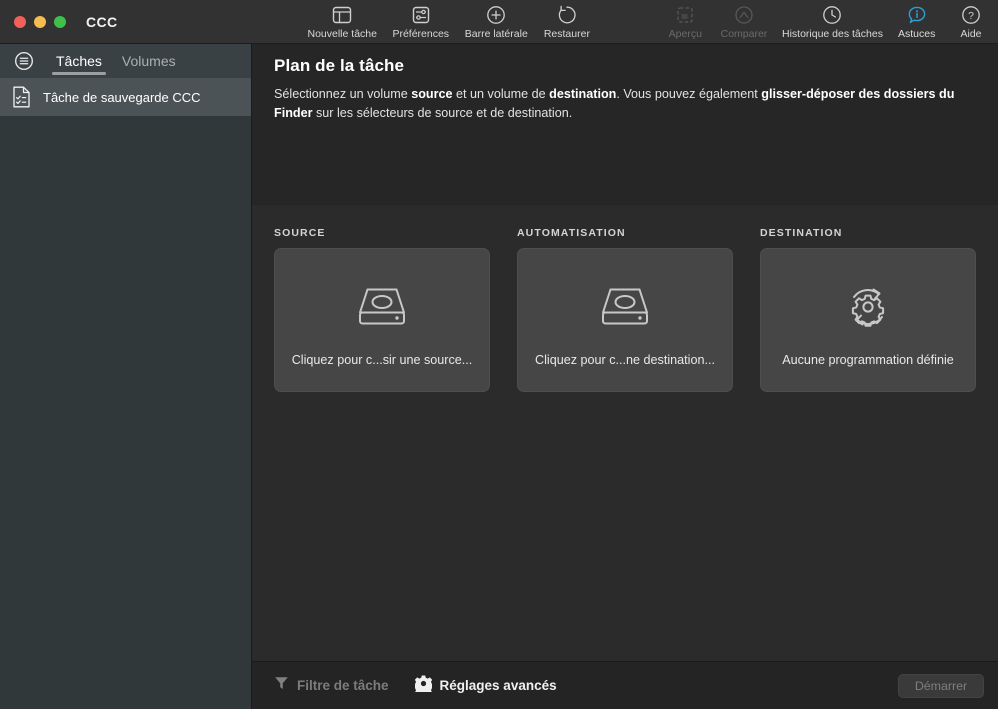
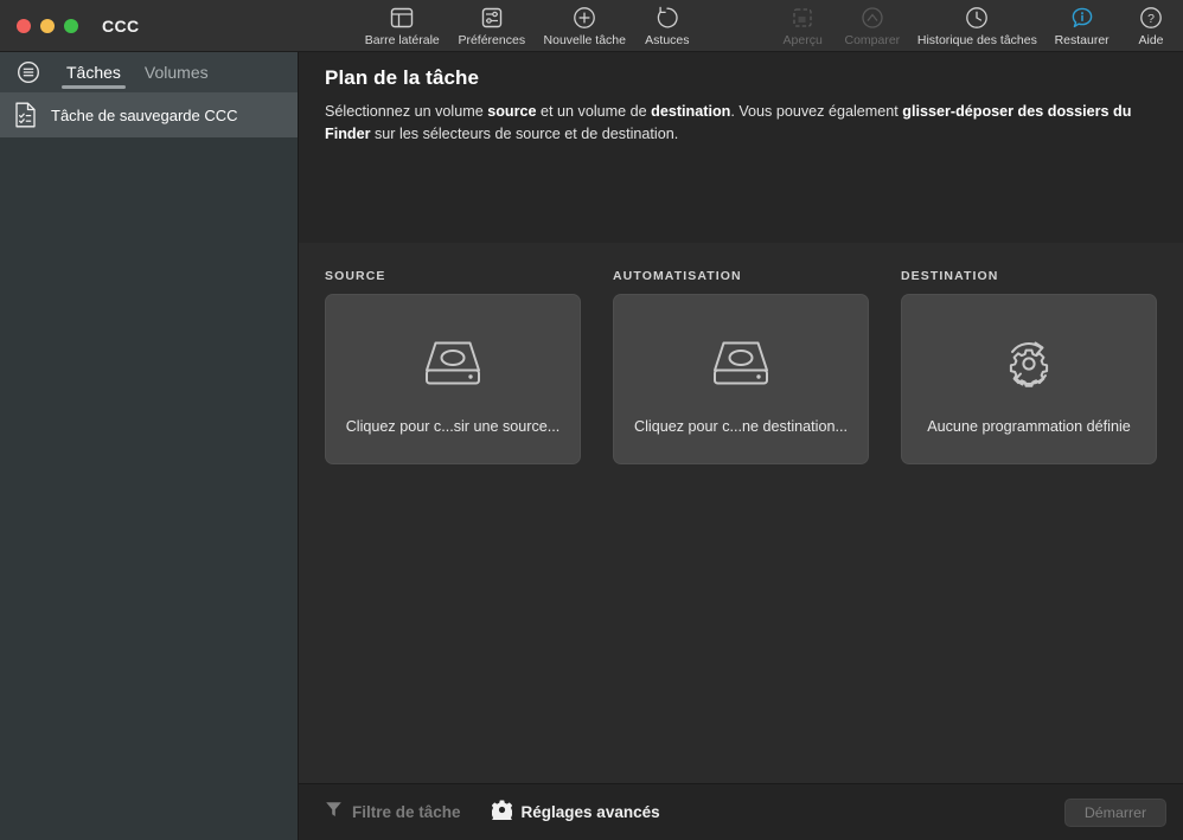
  CCC
- Nouvelle tâche
+ Barre latérale
  Préférences
- Barre latérale
+ Nouvelle tâche
- Restaurer
+ Astuces
  Aperçu
  Comparer
  Historique des tâches
- Astuces
+ Restaurer
  ?
  Aide
  Tâches
  Volumes
  Tâche de sauvegarde CCC
  Plan de la tâche
  Sélectionnez un volume source et un volume de destination. Vous pouvez également glisser-déposer des dossiers du Finder sur les sélecteurs de source et de destination.
  SOURCE
  Cliquez pour c...sir une source...
  AUTOMATISATION
  Cliquez pour c...ne destination...
  DESTINATION
  Aucune programmation définie
  Filtre de tâche
  Réglages avancés
  Démarrer
